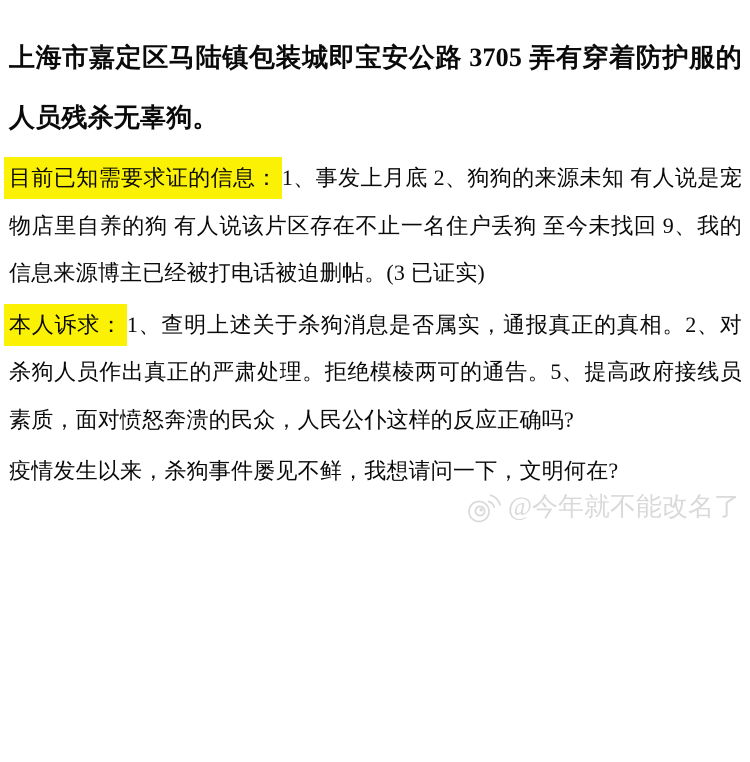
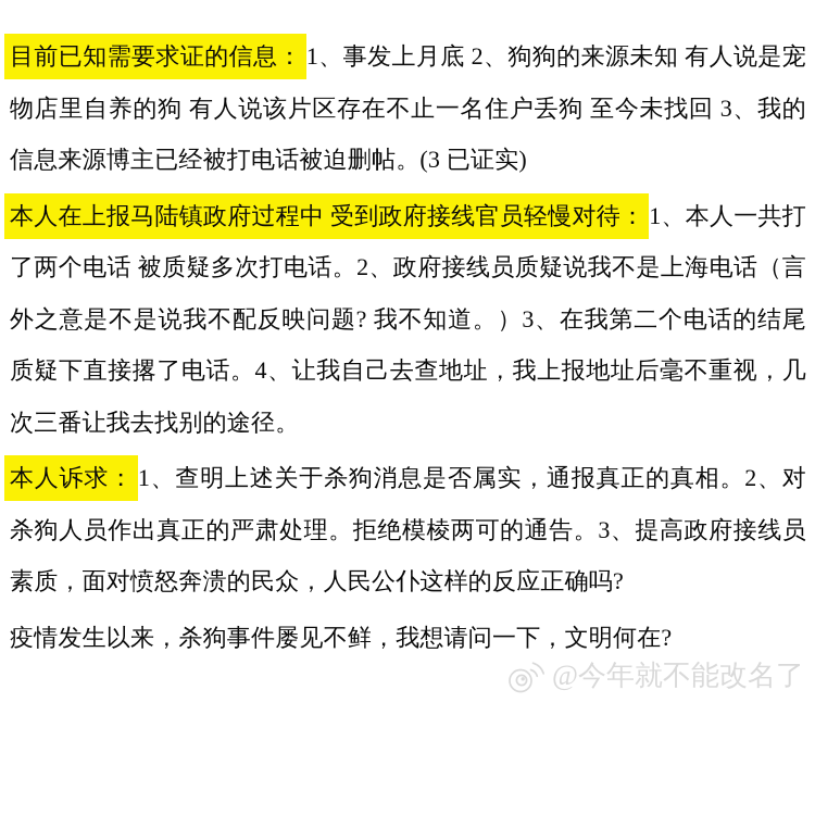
- 上海市嘉定区马陆镇包装城即宝安公路 3705 弄有穿着防护服的人员残杀无辜狗。
- 目前已知需要求证的信息： 1、事发上月底 2、狗狗的来源未知 有人说是宠物店里自养的狗 有人说该片区存在不止一名住户丢狗 至今未找回 9、我的信息来源博主已经被打电话被迫删帖。(3 已证实)
+ 目前已知需要求证的信息： 1、事发上月底 2、狗狗的来源未知 有人说是宠物店里自养的狗 有人说该片区存在不止一名住户丢狗 至今未找回 3、我的信息来源博主已经被打电话被迫删帖。(3 已证实)
+ 本人在上报马陆镇政府过程中 受到政府接线官员轻慢对待： 1、本人一共打了两个电话 被质疑多次打电话。2、政府接线员质疑说我不是上海电话（言外之意是不是说我不配反映问题? 我不知道。）3、在我第二个电话的结尾质疑下直接撂了电话。4、让我自己去查地址，我上报地址后毫不重视，几次三番让我去找别的途径。
- 本人诉求： 1、查明上述关于杀狗消息是否属实，通报真正的真相。2、对杀狗人员作出真正的严肃处理。拒绝模棱两可的通告。5、提高政府接线员素质，面对愤怒奔溃的民众，人民公仆这样的反应正确吗?
+ 本人诉求： 1、查明上述关于杀狗消息是否属实，通报真正的真相。2、对杀狗人员作出真正的严肃处理。拒绝模棱两可的通告。3、提高政府接线员素质，面对愤怒奔溃的民众，人民公仆这样的反应正确吗?
  疫情发生以来，杀狗事件屡见不鲜，我想请问一下，文明何在?
  @今年就不能改名了
